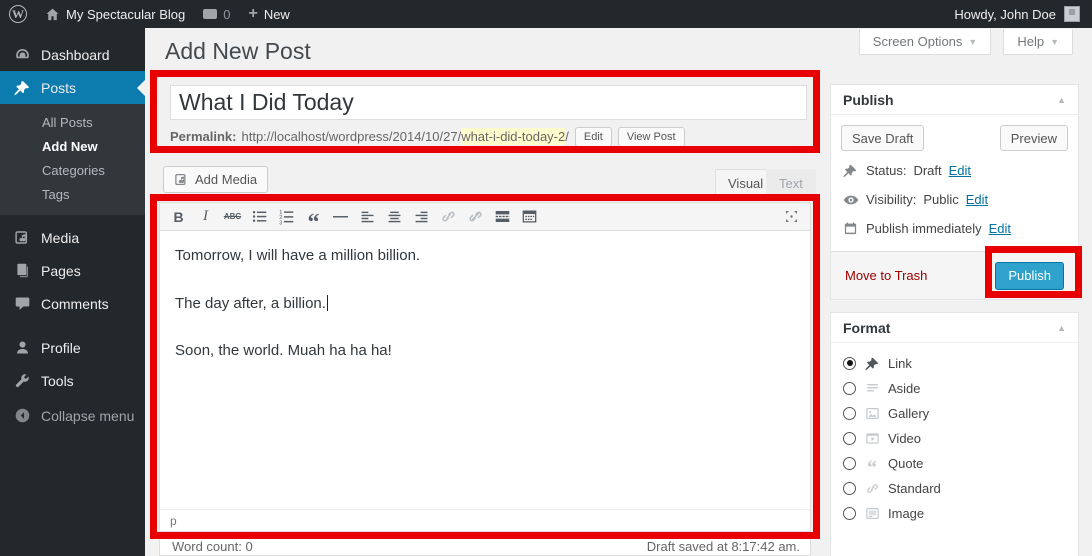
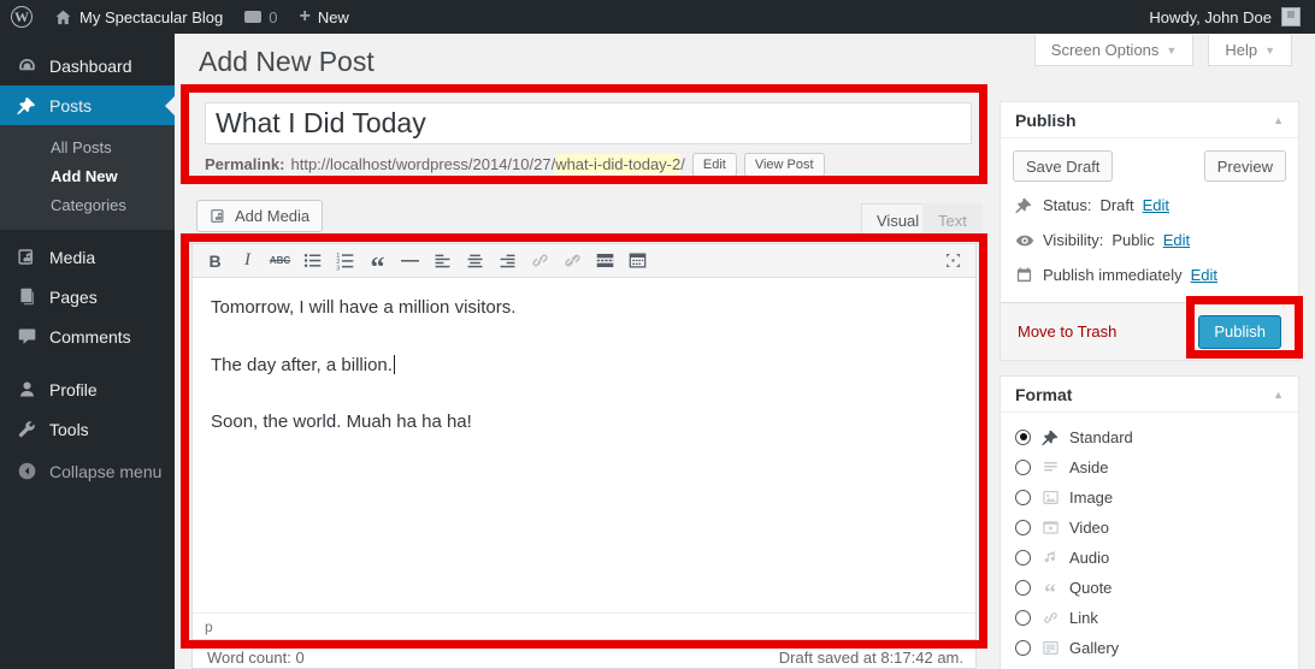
  W
  My Spectacular Blog
  0
  +
  New
  Howdy, John Doe
  Dashboard
  Posts
  All Posts
  Add New
  Categories
- Tags
  Media
  Pages
  Comments
  Profile
  Tools
  Collapse menu
  Add New Post
  Screen Options
  ▼
  Help
  ▼
  What I Did Today
  Permalink:
  http://localhost/wordpress/2014/10/27/
  what-i-did-today-2
  /
  Edit
  View Post
  Add Media
  Visual
  Text
  B
  I
  ABC
  “
  —
- Tomorrow, I will have a million billion.
+ Tomorrow, I will have a million visitors.
  The day after, a billion.
  Soon, the world. Muah ha ha ha!
  p
  Word count: 0
  Draft saved at 8:17:42 am.
  Publish
  ▲
  Save Draft
  Preview
  Status:
  Draft
  Edit
  Visibility:
  Public
  Edit
  Publish immediately
  Edit
  Move to Trash
  Publish
  Format
  ▲
- Link
+ Standard
  Aside
- Gallery
+ Image
  Video
+ Audio
  “
  Quote
- Standard
+ Link
- Image
+ Gallery
